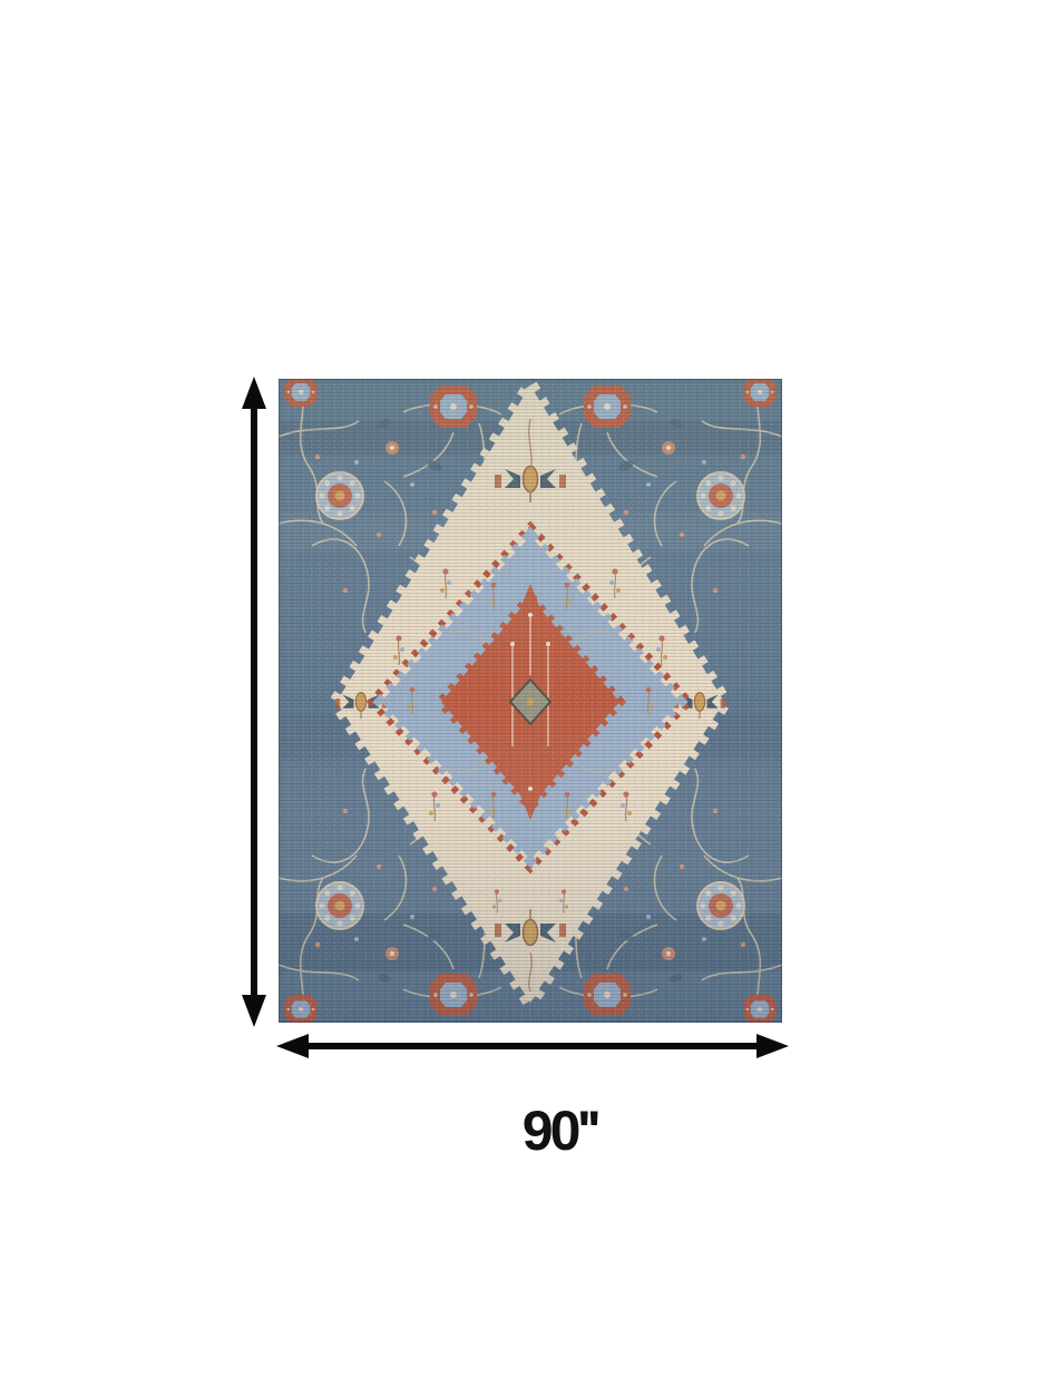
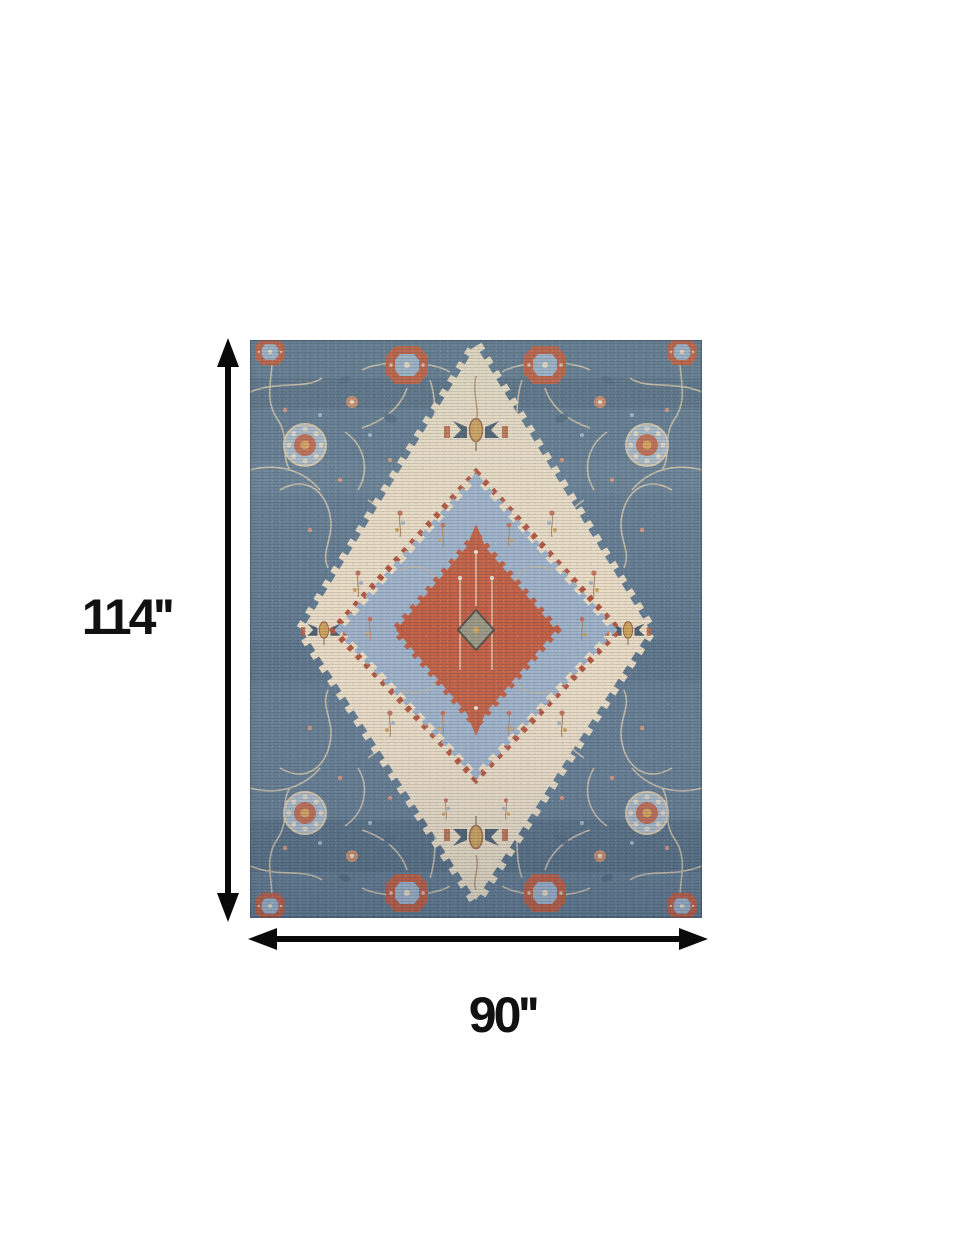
+ 114''
  90''
